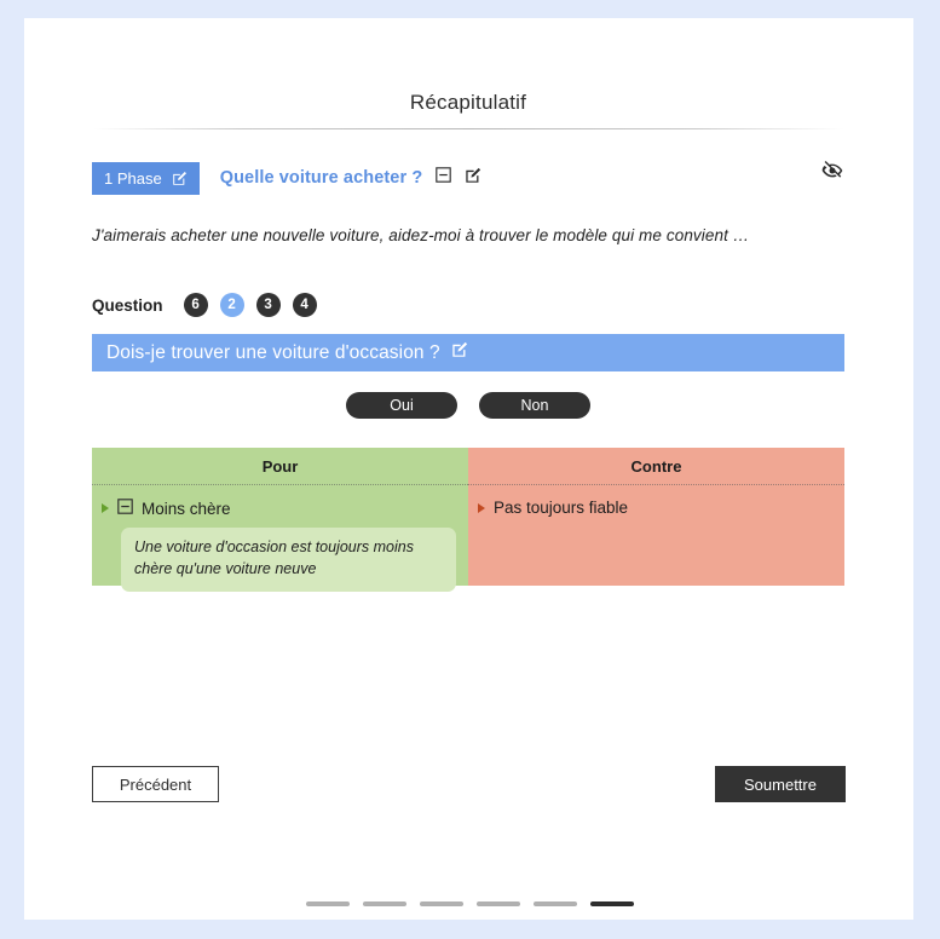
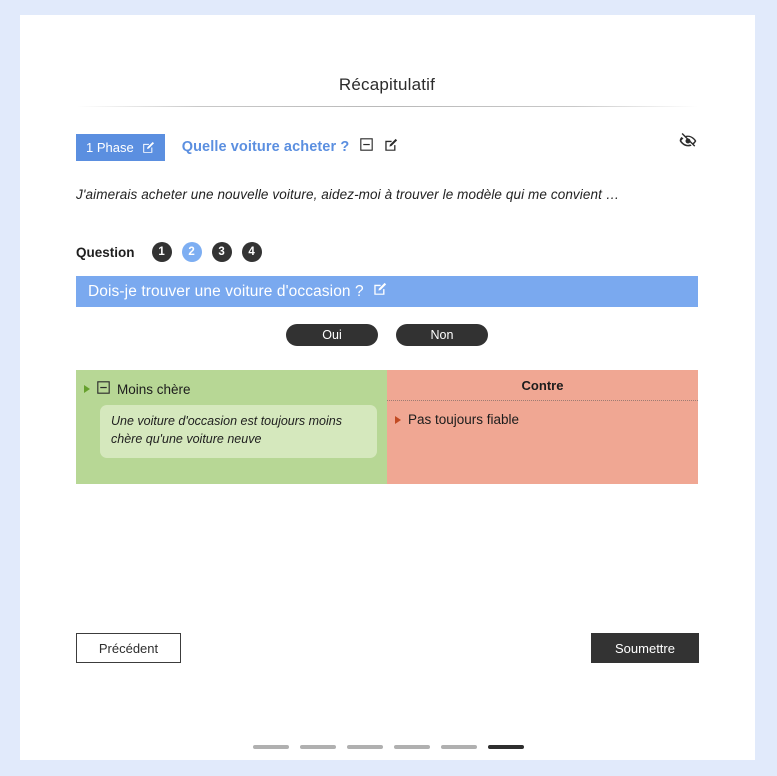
  Récapitulatif
  1 Phase
  Quelle voiture acheter ?
  J'aimerais acheter une nouvelle voiture, aidez-moi à trouver le modèle qui me convient …
  Question
- 6
+ 1
  2
  3
  4
  Dois-je trouver une voiture d'occasion ?
  Oui
  Non
- Pour
  Moins chère
  Une voiture d'occasion est toujours moins chère qu'une voiture neuve
  Contre
  Pas toujours fiable
  Précédent
  Soumettre
